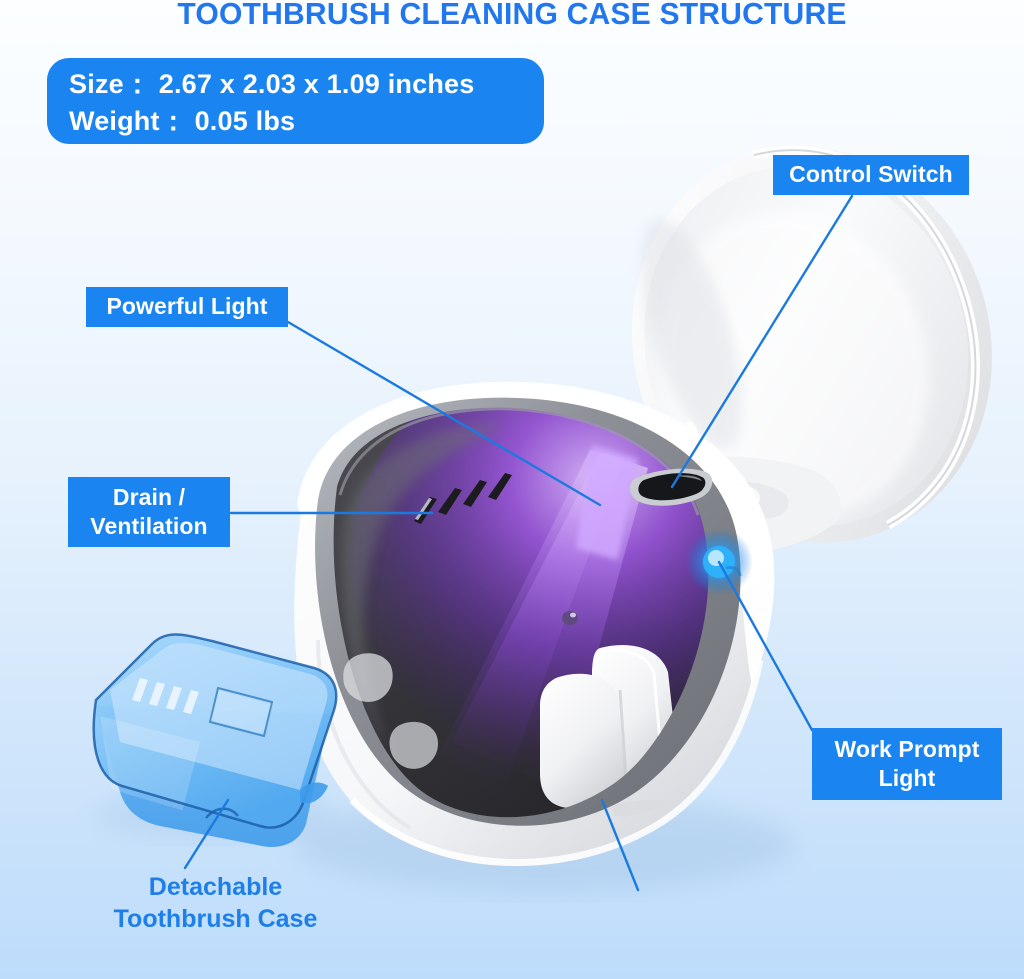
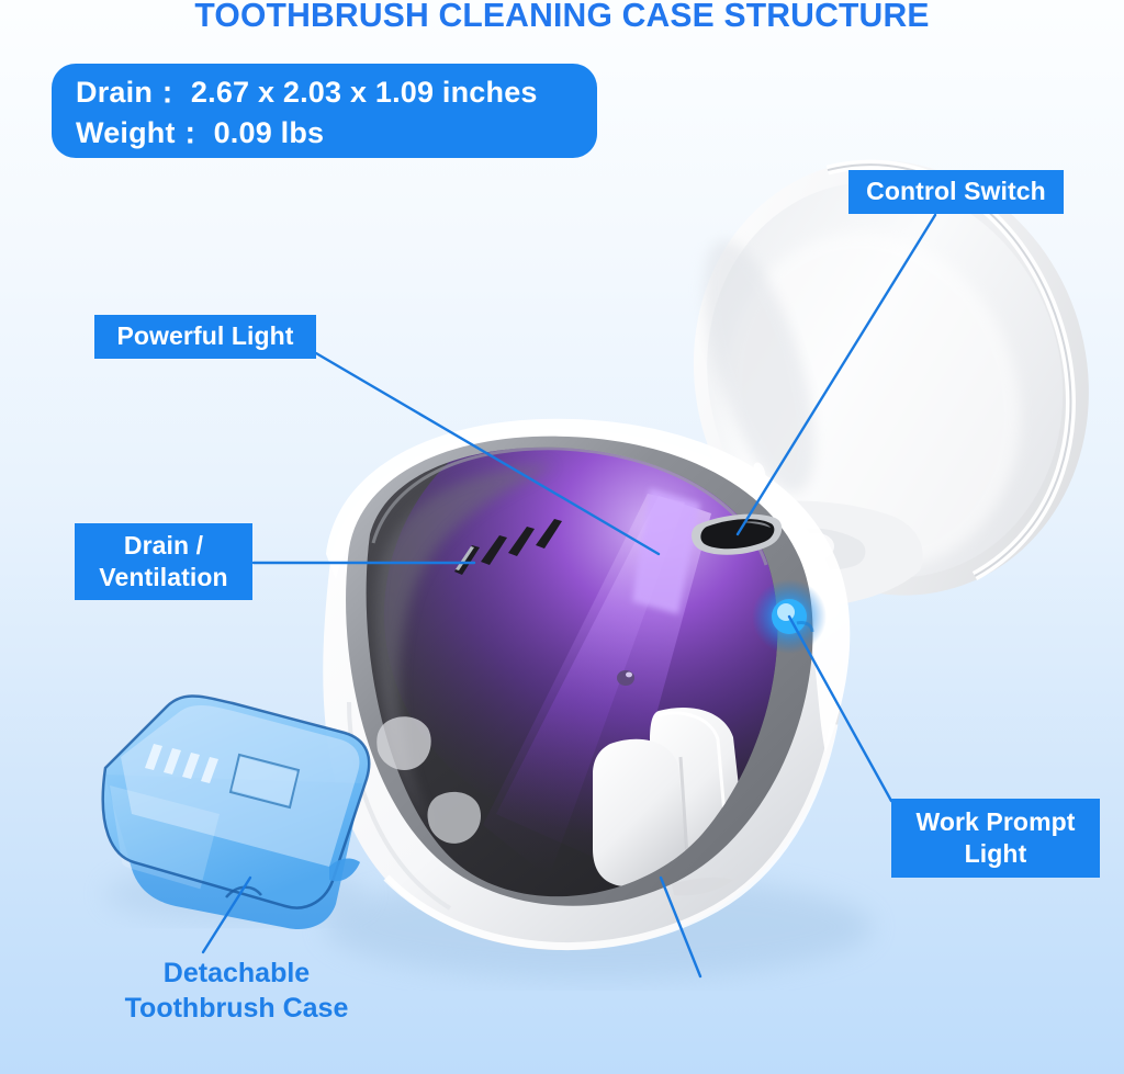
  TOOTHBRUSH CLEANING CASE STRUCTURE
- Size： 2.67 x 2.03 x 1.09 inches
+ Drain： 2.67 x 2.03 x 1.09 inches
- Weight： 0.05 lbs
+ Weight： 0.09 lbs
  Control Switch
  Powerful Light
  Drain /
  Ventilation
  Work Prompt
  Light
  Detachable
  Toothbrush Case
